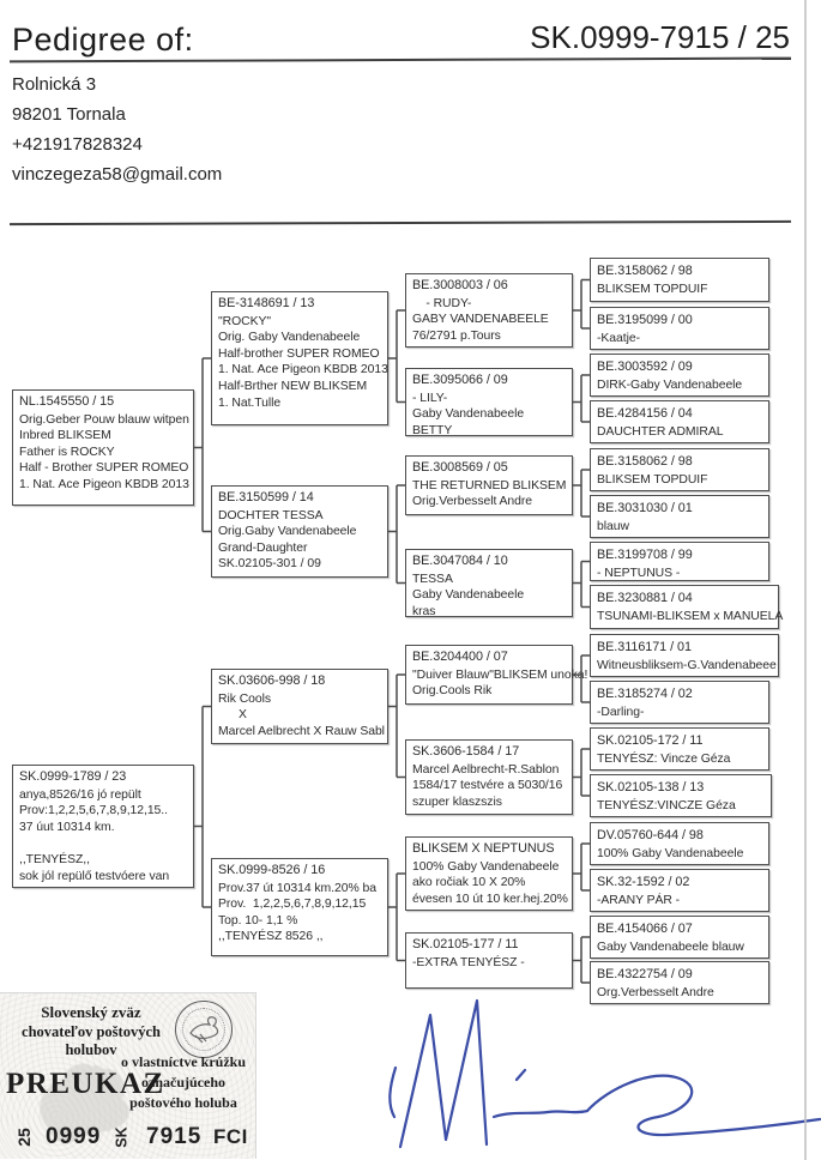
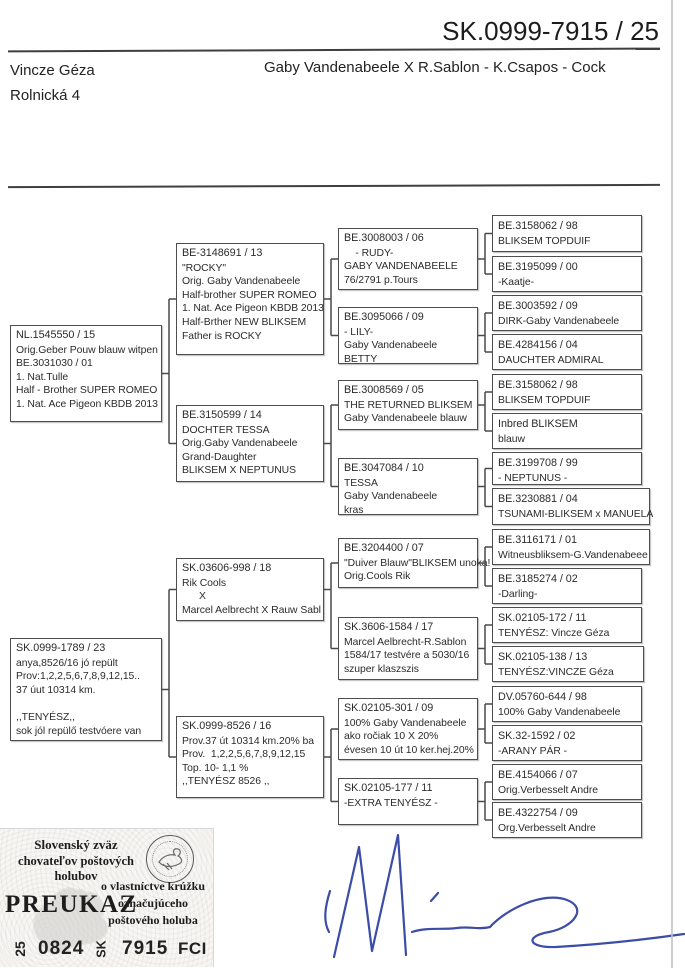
- Pedigree of:
  SK.0999-7915 / 25
+ Gaby Vandenabeele X R.Sablon - K.Csapos - Cock
+ Vincze Géza
- Rolnická 3
+ Rolnická 4
- 98201 Tornala
- +421917828324
- vinczegeza58@gmail.com
  NL.1545550 / 15
  Orig.Geber Pouw blauw witpen
- Inbred BLIKSEM
+ BE.3031030 / 01
- Father is ROCKY
+ 1. Nat.Tulle
  Half - Brother SUPER ROMEO
  1. Nat. Ace Pigeon KBDB 2013
  SK.0999-1789 / 23
  anya,8526/16 jó repült
  Prov:1,2,2,5,6,7,8,9,12,15..
  37 úut 10314 km.
  ,,TENYÉSZ,,
  sok jól repülő testvóere van
  BE-3148691 / 13
  "ROCKY"
  Orig. Gaby Vandenabeele
  Half-brother SUPER ROMEO
  1. Nat. Ace Pigeon KBDB 201
  Half-Brther NEW BLIKSEM
- 1. Nat.Tulle
+ Father is ROCKY
  BE.3150599 / 14
  DOCHTER TESSA
  Orig.Gaby Vandenabeele
  Grand-Daughter
- SK.02105-301 / 09
+ BLIKSEM X NEPTUNUS
  SK.03606-998 / 18
  Rik Cools
  X
  Marcel Aelbrecht X Rauw Sabl
  SK.0999-8526 / 16
  Prov.37 út 10314 km.20% ba
  Prov. 1,2,2,5,6,7,8,9,12,15
  Top. 10- 1,1 %
  ,,TENYÉSZ 8526 ,,
  BE.3008003 / 06
  - RUDY-
  GABY VANDENABEELE
  76/2791 p.Tours
  BE.3095066 / 09
  - LILY-
  Gaby Vandenabeele
  BETTY
  BE.3008569 / 05
  THE RETURNED BLIKSEM
- Orig.Verbesselt Andre
+ Gaby Vandenabeele blauw
  BE.3047084 / 10
  TESSA
  Gaby Vandenabeele
  kras
  BE.3204400 / 07
  "Duiver Blauw"BLIKSEM uno
  Orig.Cools Rik
  SK.3606-1584 / 17
  Marcel Aelbrecht-R.Sablon
  1584/17 testvére a 5030/16
  szuper klaszszis
- BLIKSEM X NEPTUNUS
+ SK.02105-301 / 09
  100% Gaby Vandenabeele
  ako ročiak 10 X 20%
  évesen 10 út 10 ker.hej.20%
  SK.02105-177 / 11
  -EXTRA TENYÉSZ -
  BE.3158062 / 98
  BLIKSEM TOPDUIF
  BE.3195099 / 00
  -Kaatje-
  BE.3003592 / 09
  DIRK-Gaby Vandenabeele
  BE.4284156 / 04
  DAUCHTER ADMIRAL
  BE.3158062 / 98
  BLIKSEM TOPDUIF
- BE.3031030 / 01
+ Inbred BLIKSEM
  blauw
  BE.3199708 / 99
  - NEPTUNUS -
  BE.3230881 / 04
  TSUNAMI-BLIKSEM x MANUEL
  BE.3116171 / 01
  Witneusbliksem-G.Vandenabeee
  BE.3185274 / 02
  -Darling-
  SK.02105-172 / 11
  TENYÉSZ: Vincze Géza
  SK.02105-138 / 13
  TENYÉSZ:VINCZE Géza
  DV.05760-644 / 98
  100% Gaby Vandenabeele
  SK.32-1592 / 02
  -ARANY PÁR -
  BE.4154066 / 07
- Gaby Vandenabeele blauw
+ Orig.Verbesselt Andre
  BE.4322754 / 09
  Org.Verbesselt Andre
  Slovenský zväz
  chovateľov poštových holubov
  PREUKAZ
  o vlastníctve krúžku
  označujúceho
  poštového holuba
- 0999
+ 0824
  7915
  FCI
